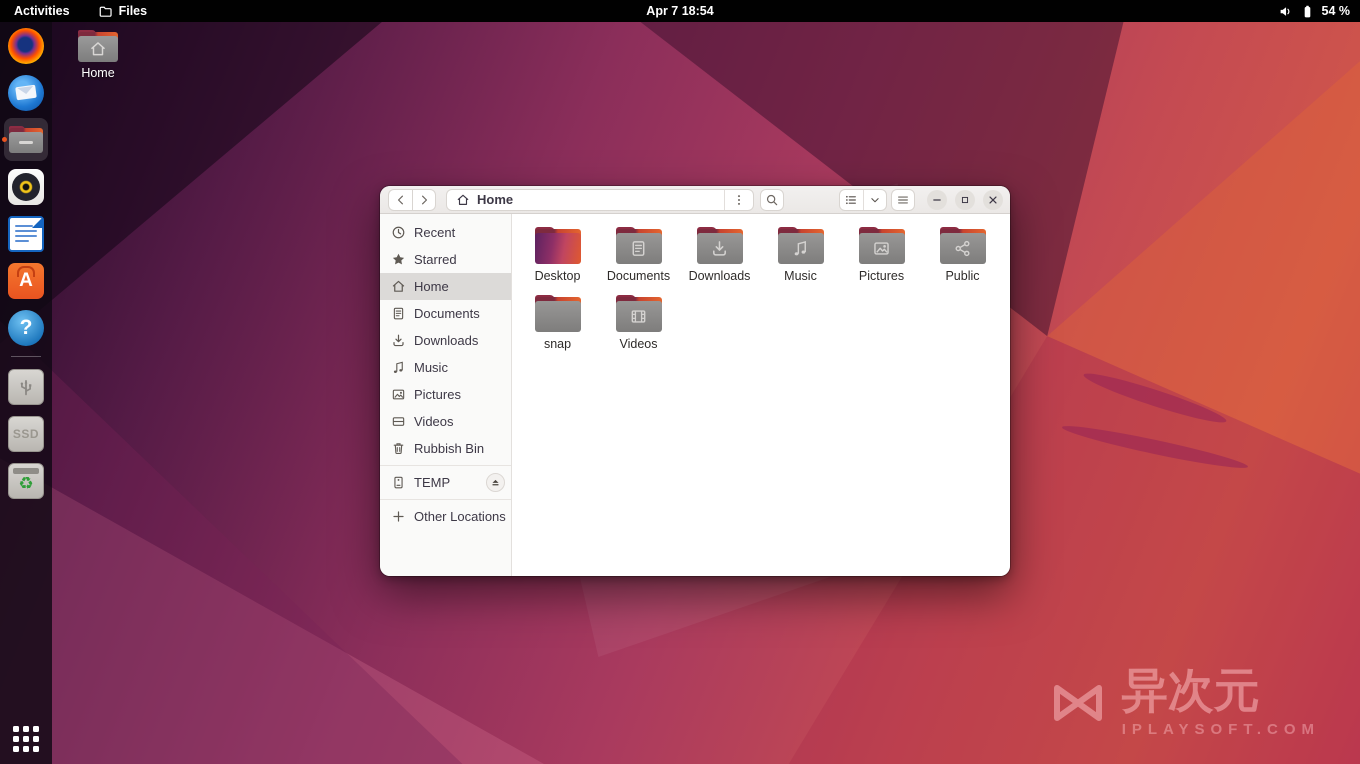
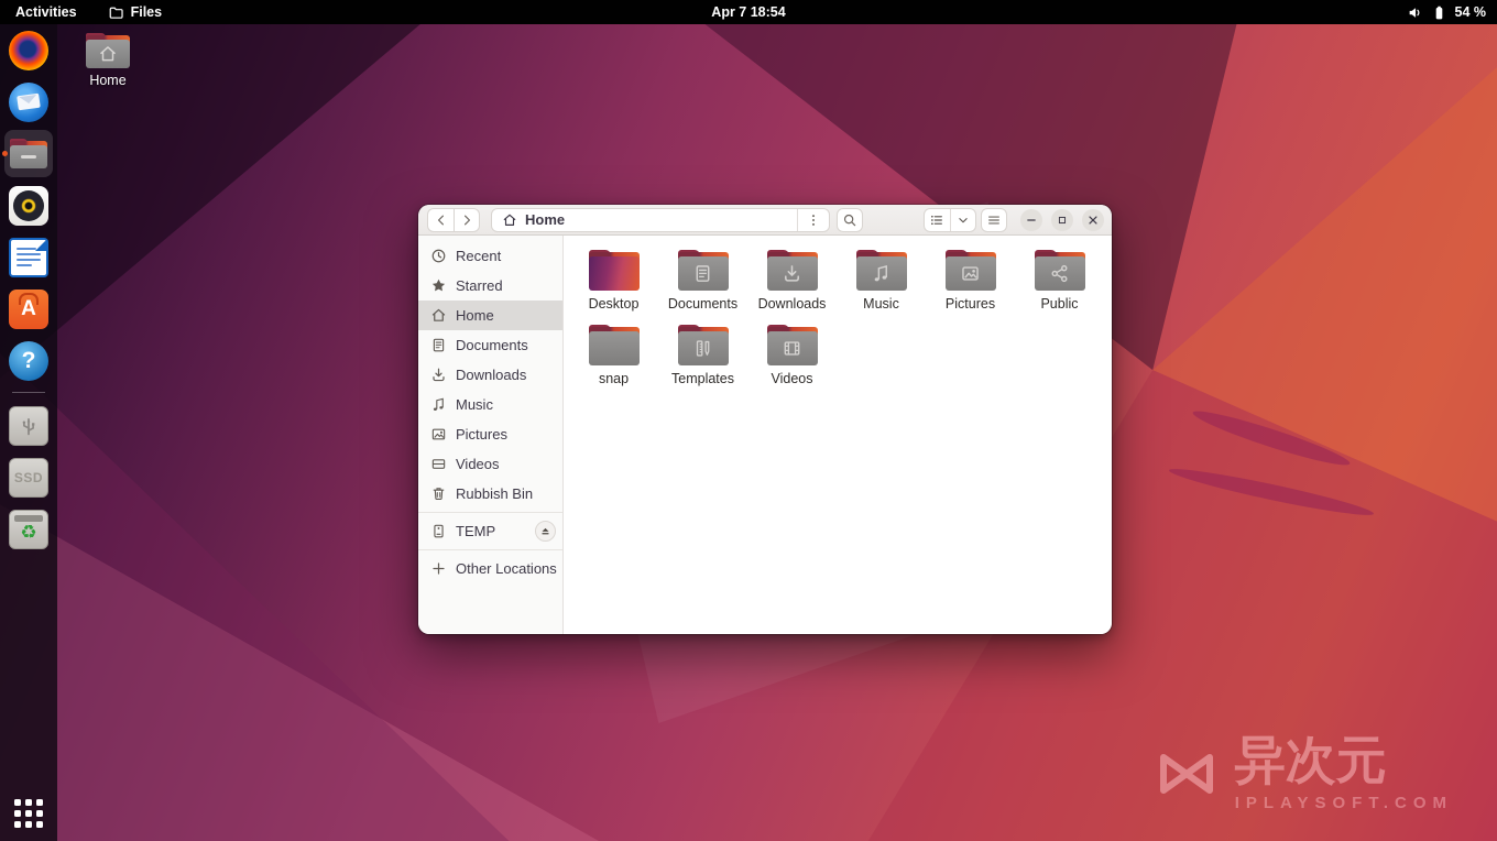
  异次元
  IPLAYSOFT.COM
  Activities
  Files
  Apr 7 18:54
  54 %
  A
  ?
  SSD
  ♻
  Home
  Home
  Recent
  Starred
  Home
  Documents
  Downloads
  Music
  Pictures
  Videos
  Rubbish Bin
  TEMP
  Other Locations
  Desktop
  Documents
  Downloads
  Music
  Pictures
  Public
  snap
+ Templates
  Videos
